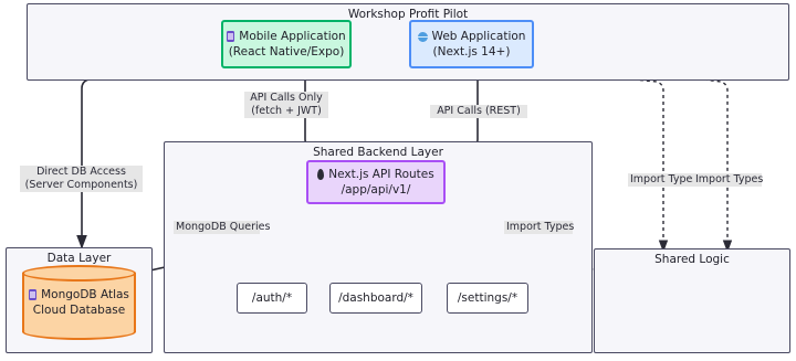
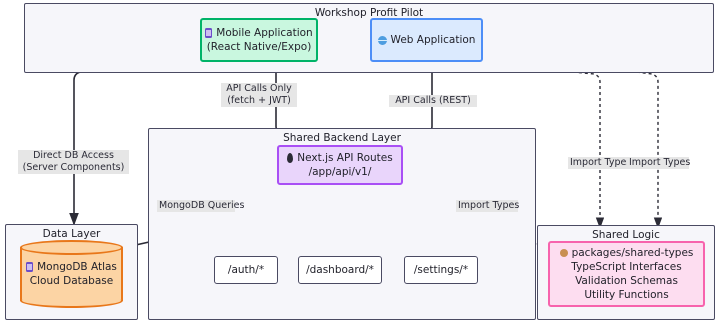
  Workshop Profit Pilot
  Mobile Application
  (React Native/Expo)
  Web Application
- (Next.js 14+)
  Shared Backend Layer
  Next.js API Routes
  /app/api/v1/
  /auth/*
  /dashboard/*
  /settings/*
  Data Layer
  MongoDB Atlas
  Cloud Database
  Shared Logic
+ packages/shared-types
+ TypeScript Interfaces
+ Validation Schemas
+ Utility Functions
  API Calls Only
  (fetch + JWT)
  API Calls (REST)
  Direct DB Access
  (Server Components)
  MongoDB Queries
  Import Types
  Import Type
  Import Types
